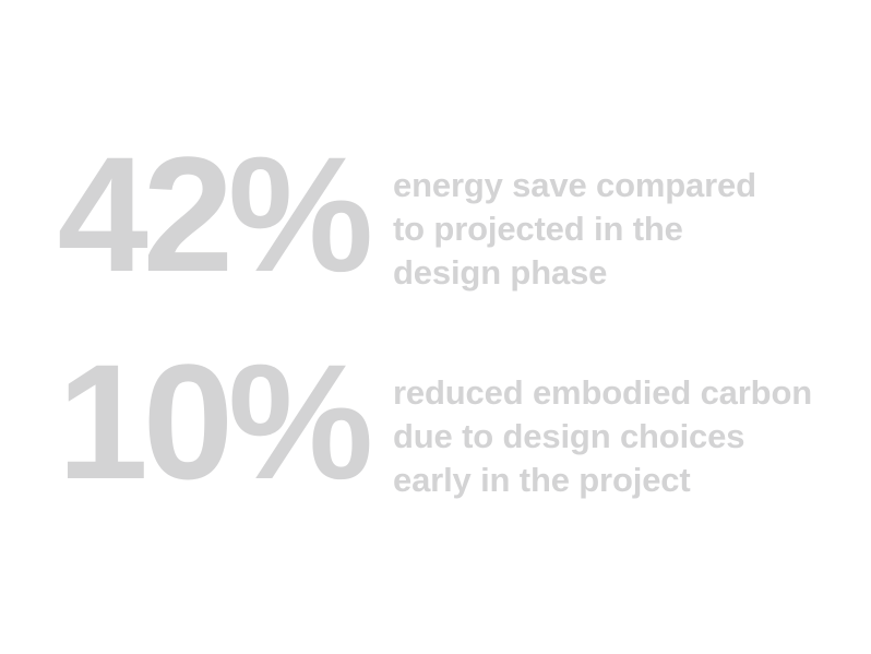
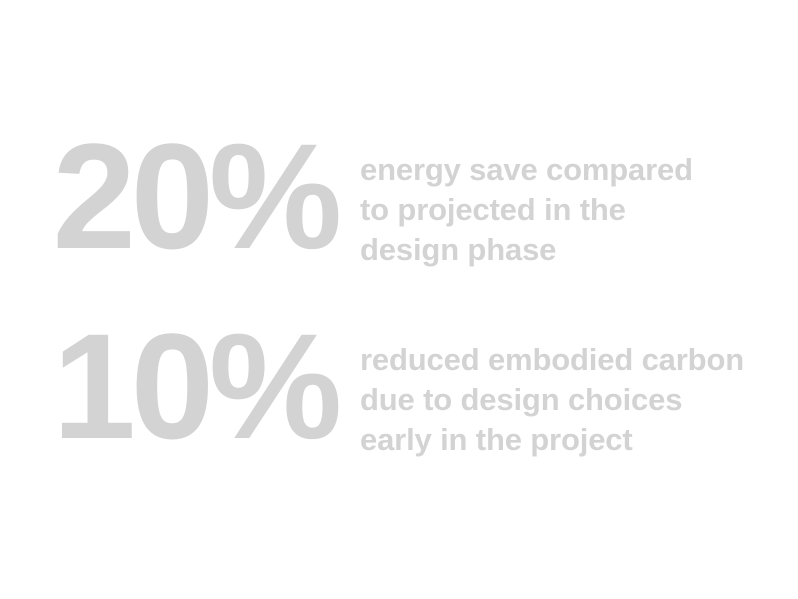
- 42%
+ 20%
  energy save compared
  to projected in the
  design phase
  10%
  reduced embodied carbon
  due to design choices
  early in the project
